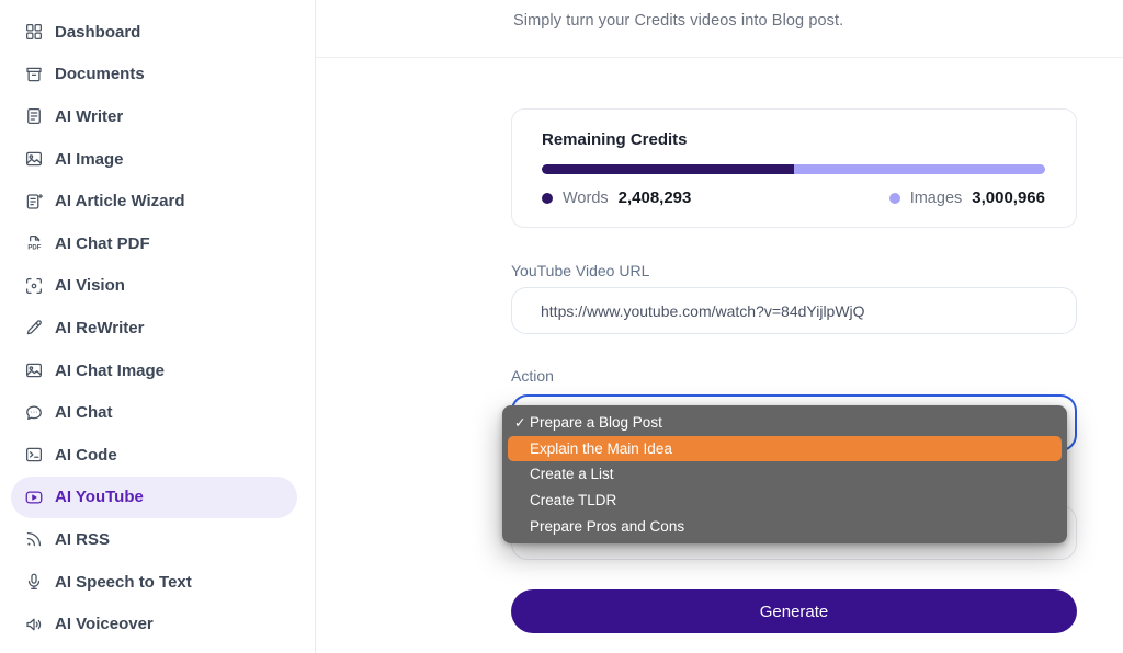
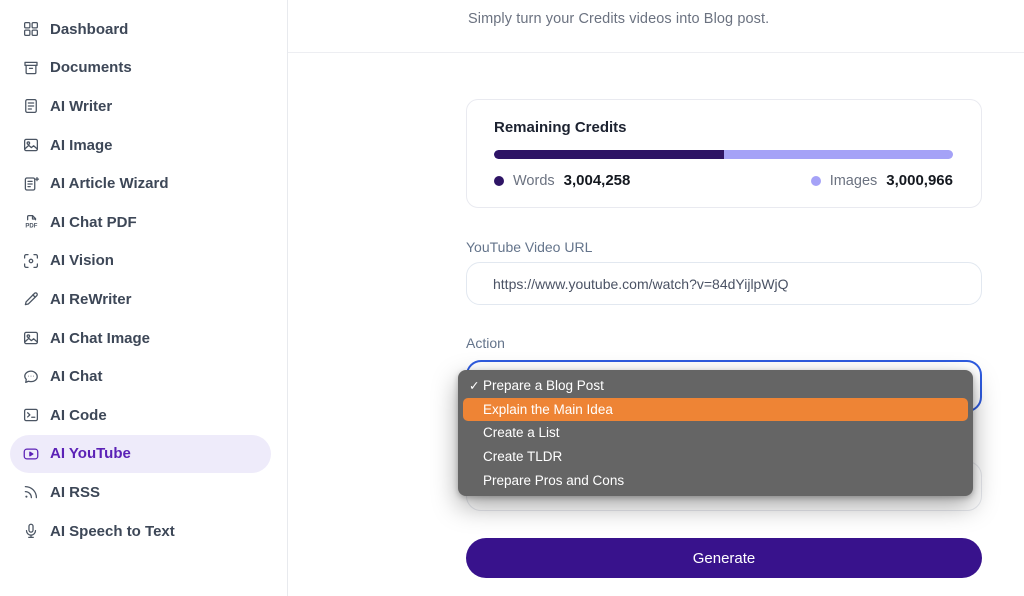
  Dashboard
  Documents
  AI Writer
  AI Image
  AI Article Wizard
  AI Chat PDF
  AI Vision
  AI ReWriter
  AI Chat Image
  AI Chat
  AI Code
  AI YouTube
  AI RSS
  AI Speech to Text
- AI Voiceover
  Simply turn your Credits videos into Blog post.
  Remaining Credits
  Words
- 2,408,293
+ 3,004,258
  Images
  3,000,966
  YouTube Video URL
  https://www.youtube.com/watch?v=84dYijlpWjQ
  Action
  Generate
  ✓
  Prepare a Blog Post
  Explain the Main Idea
  Create a List
  Create TLDR
  Prepare Pros and Cons
